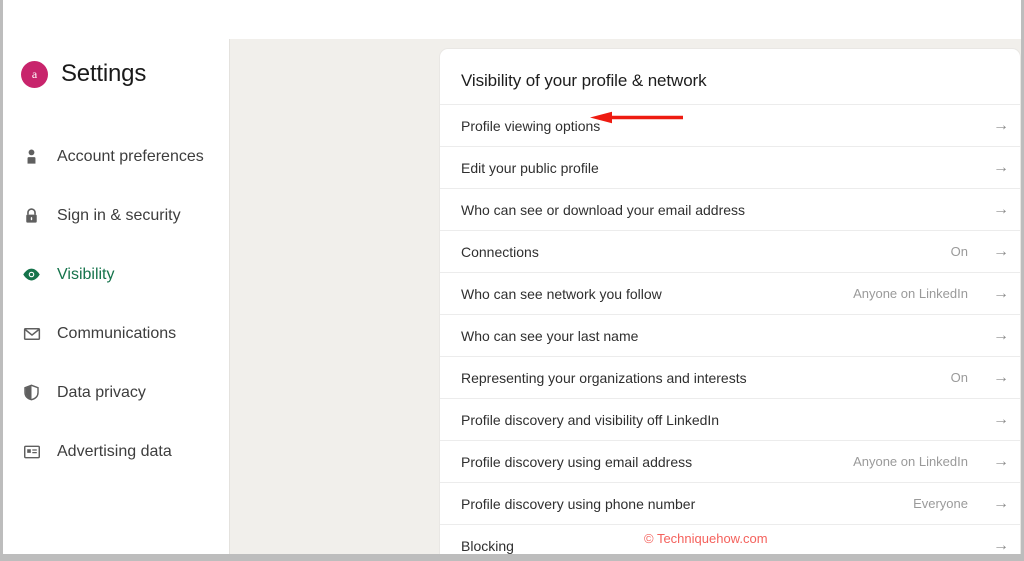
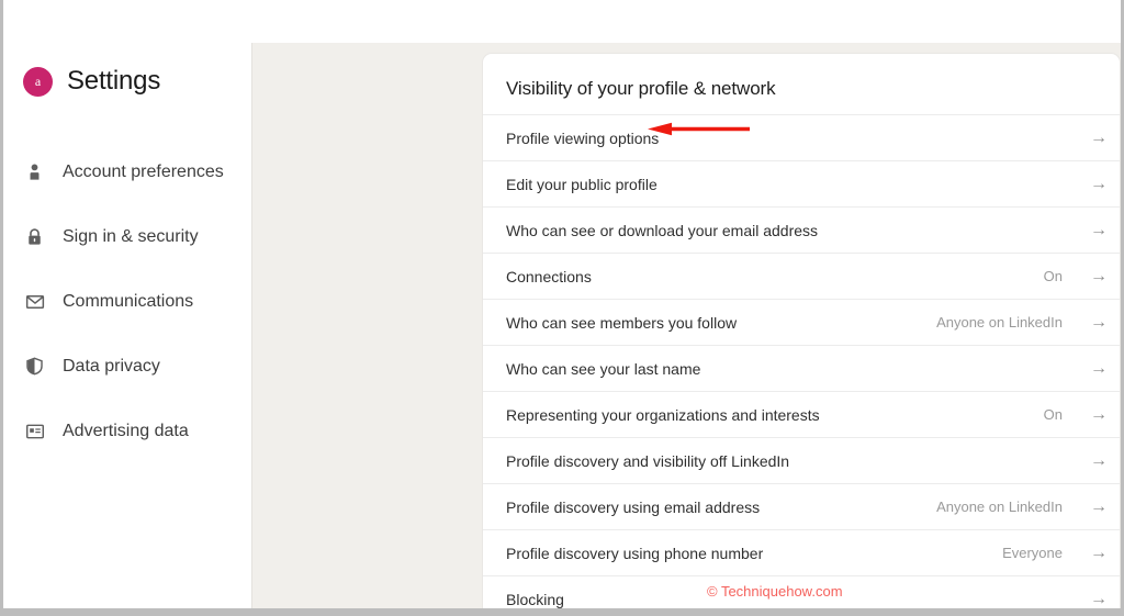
  a
  Settings
  Account preferences
  Sign in & security
- Visibility
  Communications
  Data privacy
  Advertising data
  Visibility of your profile & network
  Profile viewing options
  →
  Edit your public profile
  →
  Who can see or download your email address
  →
  Connections
  On
  →
- Who can see network you follow
+ Who can see members you follow
  Anyone on LinkedIn
  →
  Who can see your last name
  →
  Representing your organizations and interests
  On
  →
  Profile discovery and visibility off LinkedIn
  →
  Profile discovery using email address
  Anyone on LinkedIn
  →
  Profile discovery using phone number
  Everyone
  →
  Blocking
  →
  © Techniquehow.com
